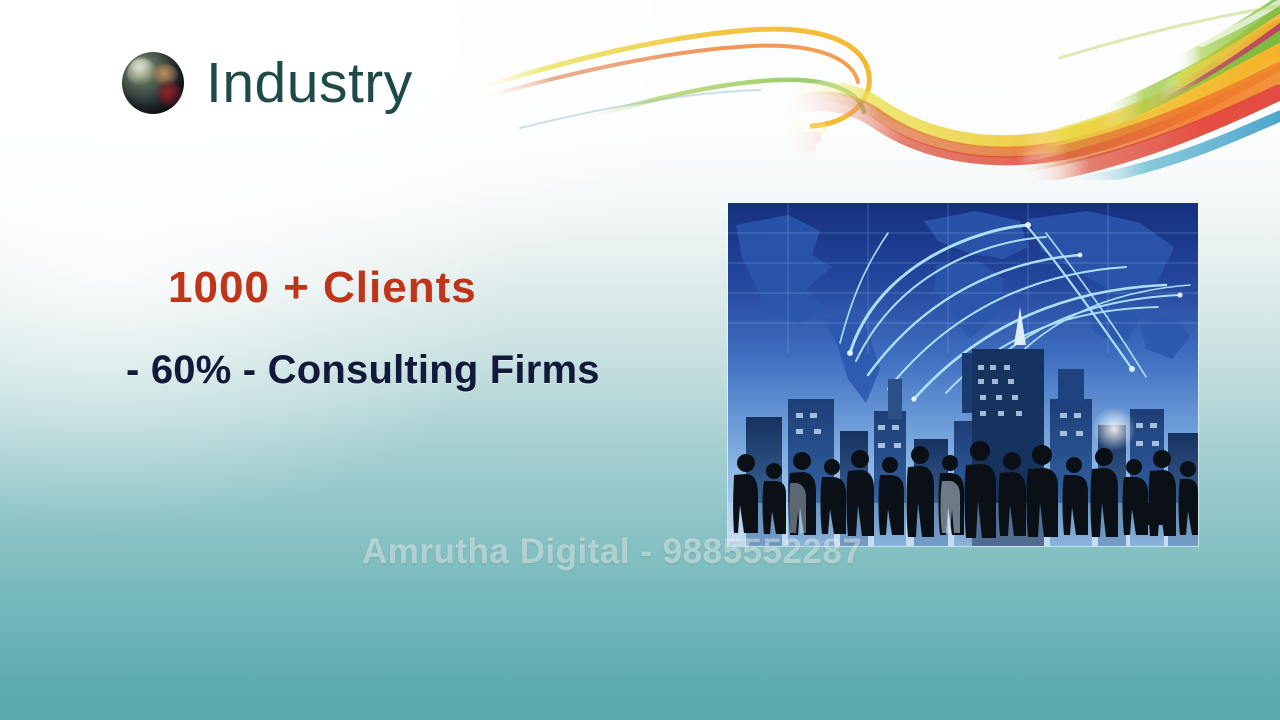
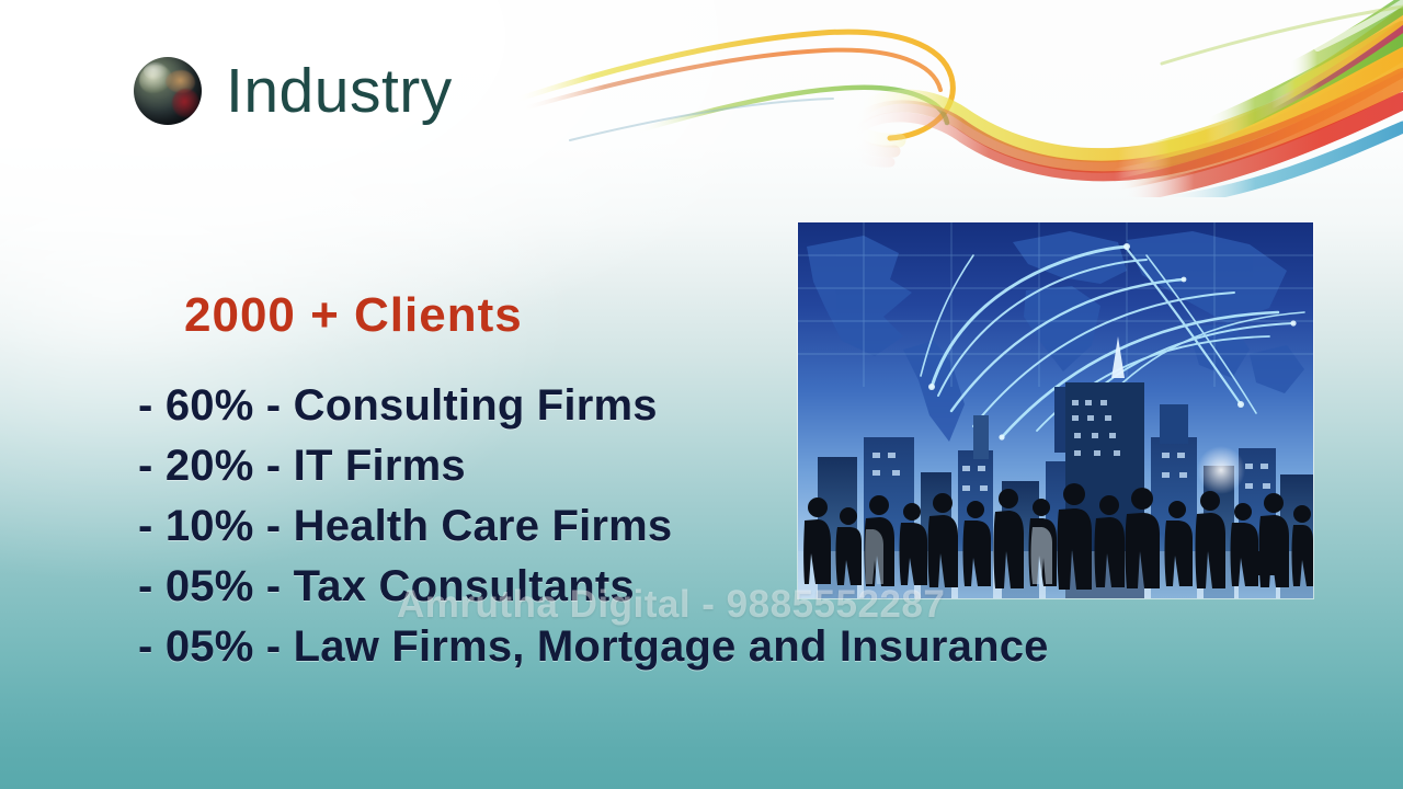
  Industry
- 1000 + Clients
+ 2000 + Clients
  - 60% - Consulting Firms
+ - 20% - IT Firms
+ - 10% - Health Care Firms
+ - 05% - Tax Consultants
+ - 05% - Law Firms, Mortgage and Insurance
  Amrutha Digital - 9885552287
